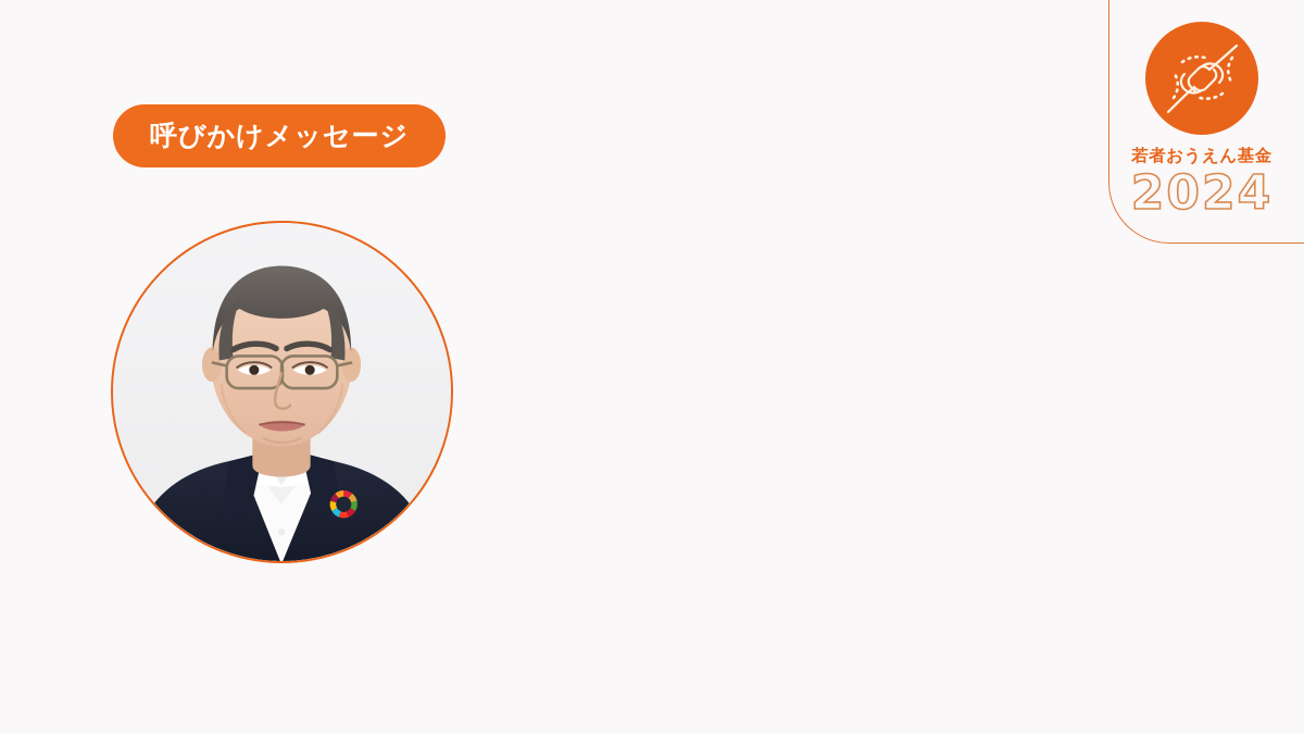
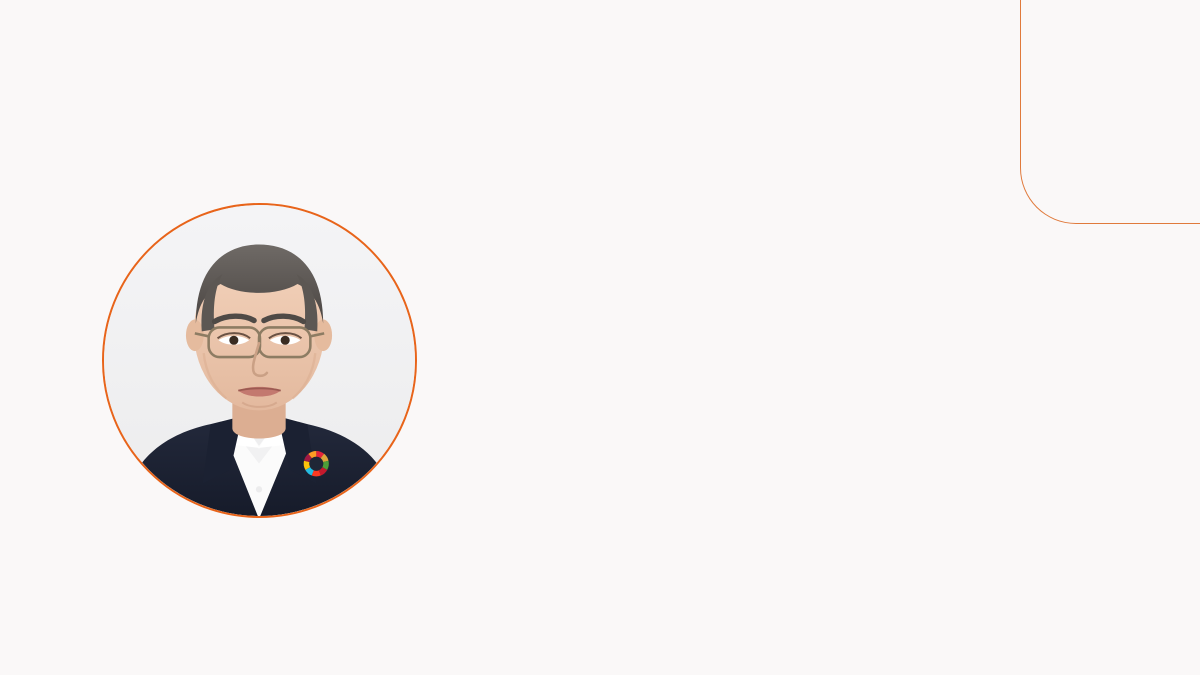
- 若者おうえん基金
- 2024
- 呼びかけメッセージ
